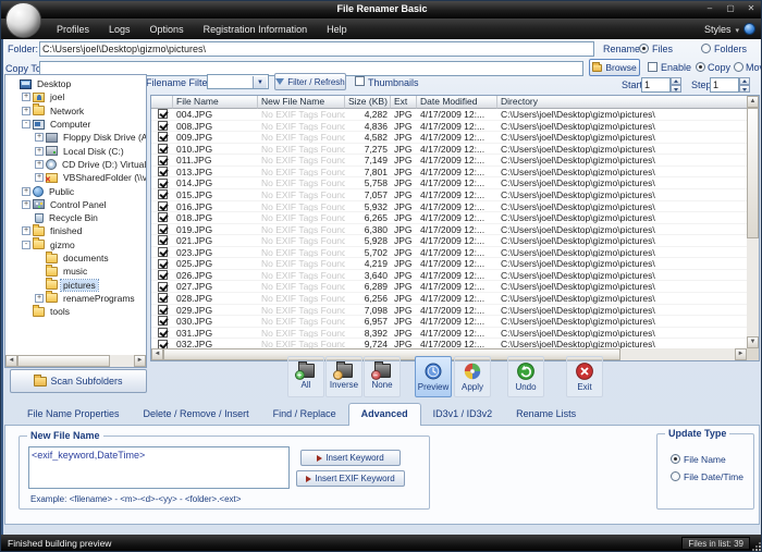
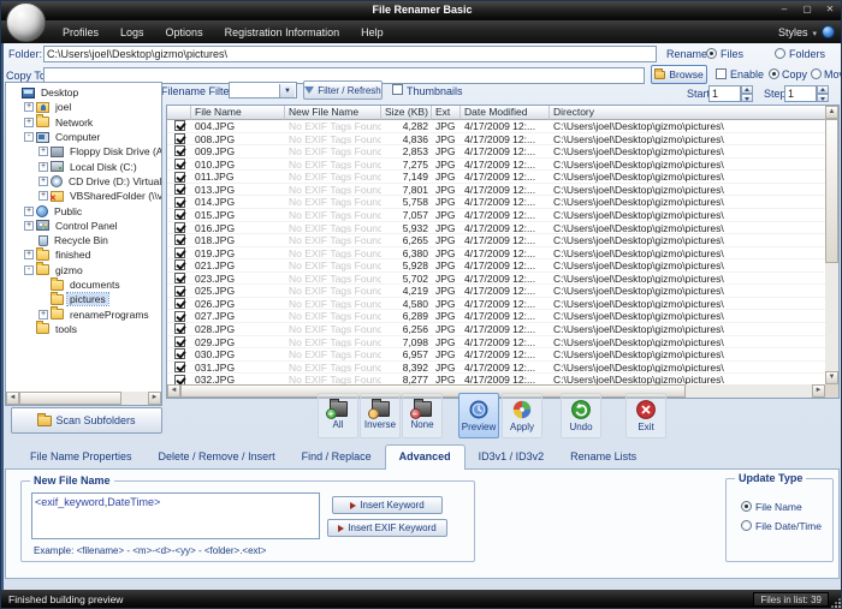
  File Renamer Basic
  Profiles
  Logs
  Options
  Registration Information
  Help
  Styles
  Folder:
  C:\Users\joel\Desktop\gizmo\pictures\
  Rename
  Files
  Folders
  Copy T
  Browse
  Enable
  Copy
  Star
  1
  Step
  1
  Filename Filte
  Filter / Refresh
  Thumbnails
  Desktop
  joel
  Network
  Computer
  Floppy Disk Drive (A
  Local Disk (C:)
  Public
  Control Panel
  Recycle Bin
  finished
  gizmo
  documents
- music
  pictures
  renamePrograms
  tools
  File Name
  New File Name
  Size (KB)
  Ext
  Date Modified
  Directory
  004.JPG
  No EXIF Tags Found
  4,282
  JPG
  4/17/2009 12:...
  C:\Users\joel\Desktop\gizmo\pictures\
  008.JPG
  No EXIF Tags Found
  4,836
  JPG
  4/17/2009 12:...
  C:\Users\joel\Desktop\gizmo\pictures\
  009.JPG
  No EXIF Tags Found
- 4,582
+ 2,853
  JPG
  4/17/2009 12:...
  C:\Users\joel\Desktop\gizmo\pictures\
  010.JPG
  No EXIF Tags Found
  7,275
  JPG
  4/17/2009 12:...
  C:\Users\joel\Desktop\gizmo\pictures\
  011.JPG
  No EXIF Tags Found
  7,149
  JPG
  4/17/2009 12:...
  C:\Users\joel\Desktop\gizmo\pictures\
  013.JPG
  No EXIF Tags Found
  7,801
  JPG
  4/17/2009 12:...
  C:\Users\joel\Desktop\gizmo\pictures\
  014.JPG
  No EXIF Tags Found
  5,758
  JPG
  4/17/2009 12:...
  C:\Users\joel\Desktop\gizmo\pictures\
  015.JPG
  No EXIF Tags Found
  7,057
  JPG
  4/17/2009 12:...
  C:\Users\joel\Desktop\gizmo\pictures\
  016.JPG
  No EXIF Tags Found
  5,932
  JPG
  4/17/2009 12:...
  C:\Users\joel\Desktop\gizmo\pictures\
  018.JPG
  No EXIF Tags Found
  6,265
  JPG
  4/17/2009 12:...
  C:\Users\joel\Desktop\gizmo\pictures\
  019.JPG
  No EXIF Tags Found
  6,380
  JPG
  4/17/2009 12:...
  C:\Users\joel\Desktop\gizmo\pictures\
  021.JPG
  No EXIF Tags Found
  5,928
  JPG
  4/17/2009 12:...
  C:\Users\joel\Desktop\gizmo\pictures\
  023.JPG
  No EXIF Tags Found
  5,702
  JPG
  4/17/2009 12:...
  C:\Users\joel\Desktop\gizmo\pictures\
  025.JPG
  No EXIF Tags Found
  4,219
  JPG
  4/17/2009 12:...
  C:\Users\joel\Desktop\gizmo\pictures\
  026.JPG
  No EXIF Tags Found
- 3,640
+ 4,580
  JPG
  4/17/2009 12:...
  C:\Users\joel\Desktop\gizmo\pictures\
  027.JPG
  No EXIF Tags Found
  6,289
  JPG
  4/17/2009 12:...
  C:\Users\joel\Desktop\gizmo\pictures\
  028.JPG
  No EXIF Tags Found
  6,256
  JPG
  4/17/2009 12:...
  C:\Users\joel\Desktop\gizmo\pictures\
  029.JPG
  No EXIF Tags Found
  7,098
  JPG
  4/17/2009 12:...
  C:\Users\joel\Desktop\gizmo\pictures\
  030.JPG
  No EXIF Tags Found
  6,957
  JPG
  4/17/2009 12:...
  C:\Users\joel\Desktop\gizmo\pictures\
  031.JPG
  No EXIF Tags Found
  8,392
  JPG
  4/17/2009 12:...
  C:\Users\joel\Desktop\gizmo\pictures\
  032.JPG
  No EXIF Tags Found
- 9,724
+ 8,277
  JPG
  4/17/2009 12:...
  C:\Users\joel\Desktop\gizmo\pictures\
  Scan Subfolders
  All
  Inverse
  None
  Preview
  Apply
  Undo
  Exit
  File Name Properties
  Delete / Remove / Insert
  Find / Replace
  Advanced
  ID3v1 / ID3v2
  Rename Lists
  New File Name
  <exif_keyword,DateTime>
  Insert Keyword
  Insert EXIF Keyword
  Example: <filename> - <m>-<d>-<yy> - <folder>.<ext>
  Update Type
  File Name
  File Date/Time
  Finished building preview
  Files in list: 39
